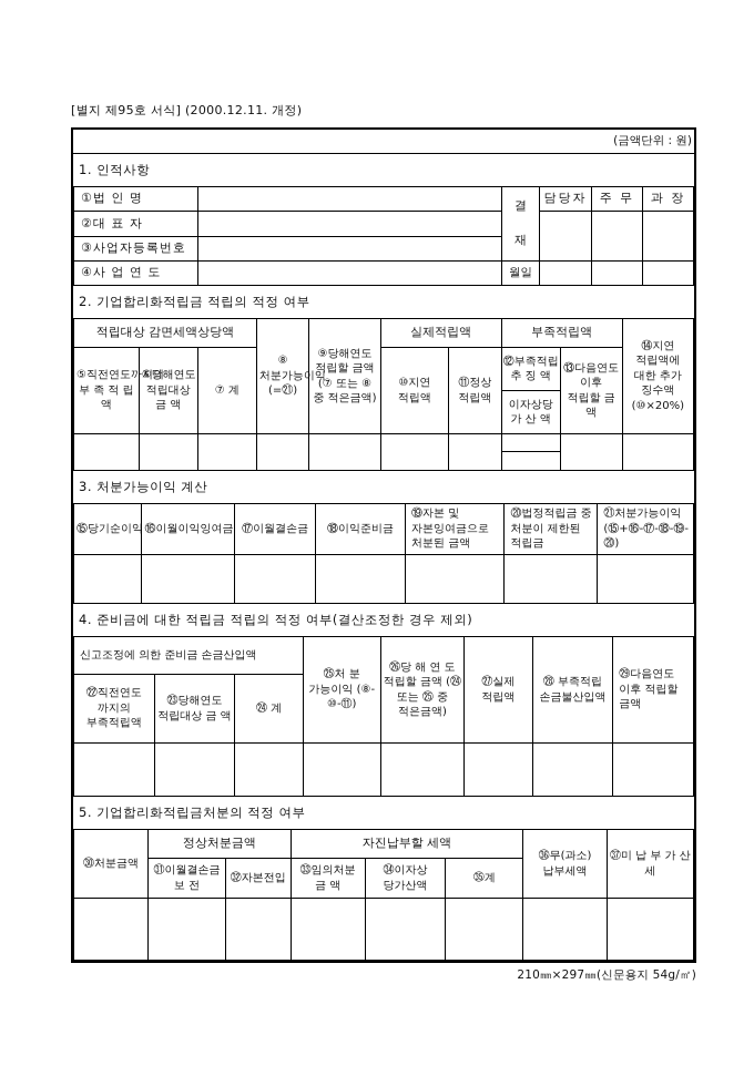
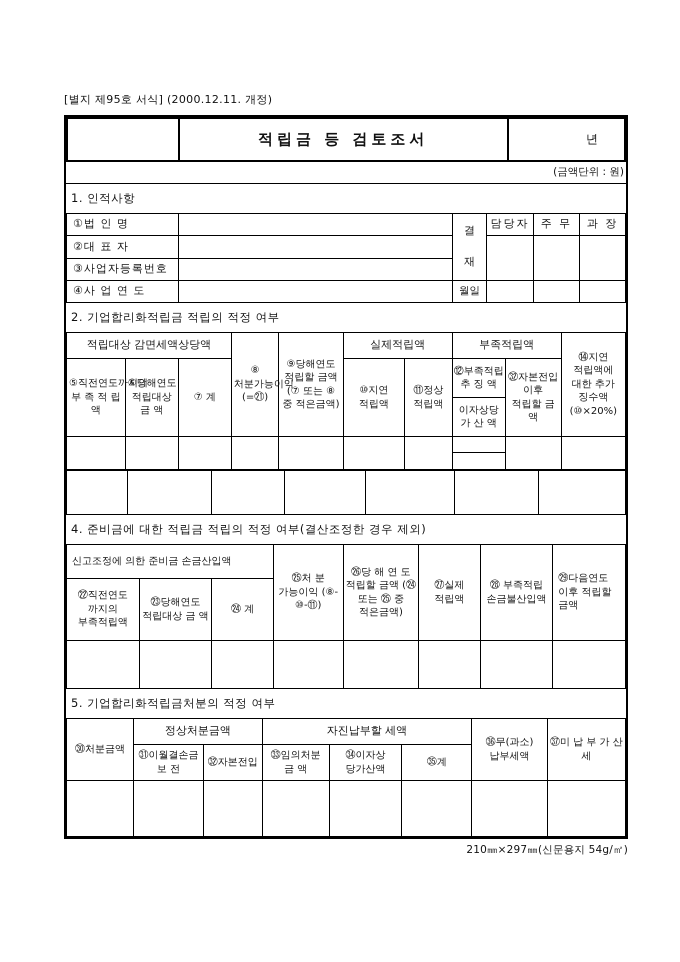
  [별지 제95호 서식] (2000.12.11. 개정)
+ 	적립금 등 검토조서	년
  (금액단위 : 원)
  1. 인적사항
  ①법 인 명		결 재	담당자	주 무	과 장
  ②대 표 자
  ③사업자등록번호
  ④사 업 연 도		월일
  2. 기업합리화적립금 적립의 적정 여부
  적립대상 감면세액상당액	⑧ 처분가능이 (=㉑)	⑨당해연도 적립할 금액 (⑦ 또는 ⑧ 중 적은금액)	실제적립액	부족적립액	⑭지연 적립액에 대한 추가 징수액 (⑩×20%)
- ⑤직전연도까 부 족 적 립 액	⑥당해연도 적립대상 금 액	⑦ 계	⑩지연 적립액	⑪정상 적립액	⑫부족적립 추 징 액 이자상당 가 산 액	⑬다음연도 이후 적립할 금 액
+ ⑤직전연도까 부 족 적 립 액	⑥당해연도 적립대상 금 액	⑦ 계	⑩지연 적립액	⑪정상 적립액	⑫부족적립 추 징 액 이자상당 가 산 액	㉜자본전입 이후 적립할 금 액
- 3. 처분가능이익 계산
- ⑮당기순이익	⑯이월이익잉여금	⑰이월결손금	⑱이익준비금	⑲자본 및 자본잉여금으로 처분된 금액	⑳법정적립금 중 처분이 제한된 적립금	㉑처분가능이익 (⑮+⑯-⑰-⑱-⑲-⑳)
  4. 준비금에 대한 적립금 적립의 적정 여부(결산조정한 경우 제외)
  신고조정에 의한 준비금 손금산입액	㉕처 분 가능이익 (⑧-⑩-⑪)	㉖당 해 연 도 적립할 금액 (㉔ 또는 ㉕ 중 적은금액)	㉗실제 적립액	㉘ 부족적립 손금불산입액	㉙다음연도 이후 적립할 금액
  ㉒직전연도 까지의 부족적립액	㉓당해연도 적립대상 금 액	㉔ 계
  5. 기업합리화적립금처분의 적정 여부
  ㉚처분금액	정상처분금액	자진납부할 세액	㊱무(과소) 납부세액	㊲미 납 부 가 산 세
  ㉛이월결손금 보 전	㉜자본전입	㉝임의처분 금 액	㉞이자상 당가산액	㉟계
  210㎜×297㎜(신문용지 54g/㎡)
